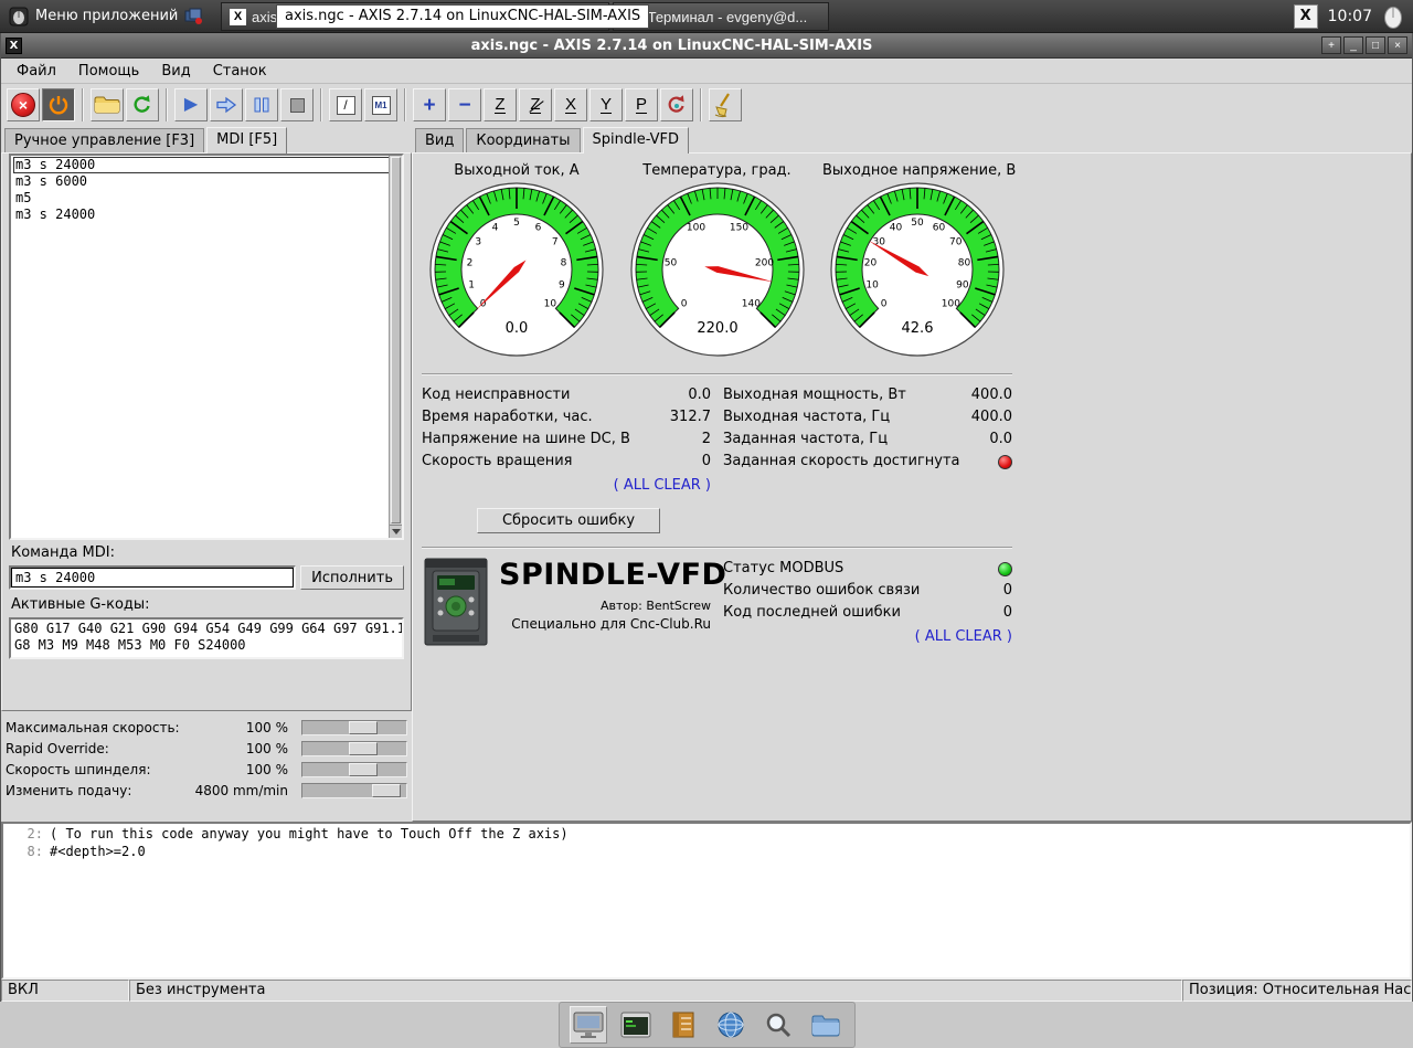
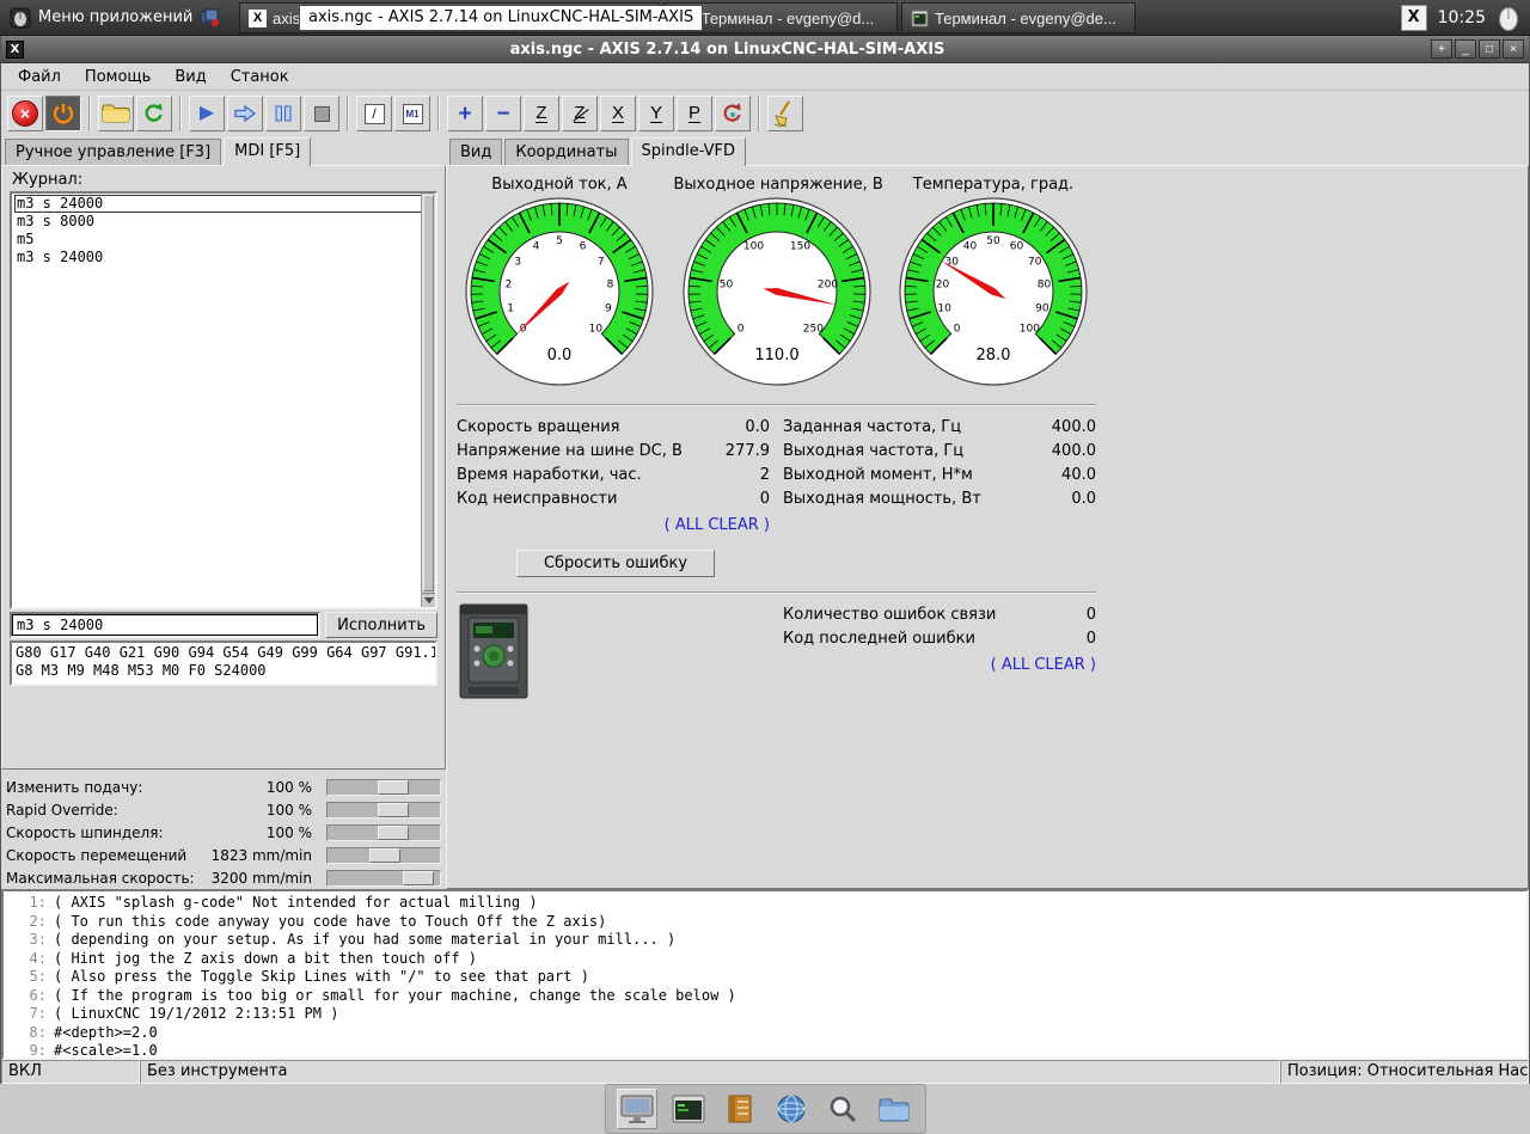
  Меню приложений
  X
  axis
  axis.ngc - AXIS 2.7.14 on LinuxCNC-HAL-SIM-AXIS
  Терминал - evgeny@d...
+ Терминал - evgeny@de...
  X
- 10:07
+ 10:25
  X
  axis.ngc - AXIS 2.7.14 on LinuxCNC-HAL-SIM-AXIS
  +
  _
  □
  ×
  Файл
  Помощь
  Вид
  Станок
  ×
  ▶
  /
  M1
  +
  −
  Z
  Z
  X
  Y
  P
  Ручное управление [F3]
  MDI [F5]
+ Журнал:
  m3 s 24000
- m3 s 6000
+ m3 s 8000
  m5
  m3 s 24000
- Команда MDI:
  m3 s 24000
  Исполнить
- Активные G-коды:
  G80 G17 G40 G21 G90 G94 G54 G49 G99 G64 G97 G91.1
  G8 M3 M9 M48 M53 M0 F0 S24000
- Максимальная скорость:
+ Изменить подачу:
  100 %
  Rapid Override:
  100 %
  Скорость шпинделя:
  100 %
+ Скорость перемещений
+ 1823 mm/min
- Изменить подачу:
+ Максимальная скорость:
- 4800 mm/min
+ 3200 mm/min
  Вид
  Координаты
  Spindle-VFD
  Выходной ток, А
  0
  1
  2
  3
  4
  5
  6
  7
  8
  9
  10
  0.0
- Температура, град.
+ Выходное напряжение, В
  0
  50
  100
  150
  200
- 140
+ 250
- 220.0
+ 110.0
- Выходное напряжение, В
+ Температура, град.
  0
  10
  20
  30
  40
  50
  60
  70
  80
  90
  100
- 42.6
+ 28.0
- Код неисправности
+ Скорость вращения
  0.0
- Время наработки, час.
+ Напряжение на шине DC, В
- 312.7
+ 277.9
- Напряжение на шине DC, В
+ Время наработки, час.
  2
- Скорость вращения
+ Код неисправности
  0
  ( ALL CLEAR )
- Выходная мощность, Вт
+ Заданная частота, Гц
  400.0
  Выходная частота, Гц
  400.0
+ Выходной момент, Н*м
+ 40.0
- Заданная частота, Гц
+ Выходная мощность, Вт
  0.0
- Заданная скорость достигнута
  Сбросить ошибку
- SPINDLE-VFD
- Автор: BentScrew
- Специально для Cnc-Club.Ru
- Статус MODBUS
  Количество ошибок связи
  0
  Код последней ошибки
  0
  ( ALL CLEAR )
+ 1: ( AXIS "splash g-code" Not intended for actual milling )
- 2: ( To run this code anyway you might have to Touch Off the Z axis)
+ 2: ( To run this code anyway you code have to Touch Off the Z axis)
+ 3: ( depending on your setup. As if you had some material in your mill... )
+ 4: ( Hint jog the Z axis down a bit then touch off )
+ 5: ( Also press the Toggle Skip Lines with "/" to see that part )
+ 6: ( If the program is too big or small for your machine, change the scale below )
+ 7: ( LinuxCNC 19/1/2012 2:13:51 PM )
  8: #<depth>=2.0
+ 9: #<scale>=1.0
  ВКЛ
  Без инструмента
  Позиция: Относительная Нас
